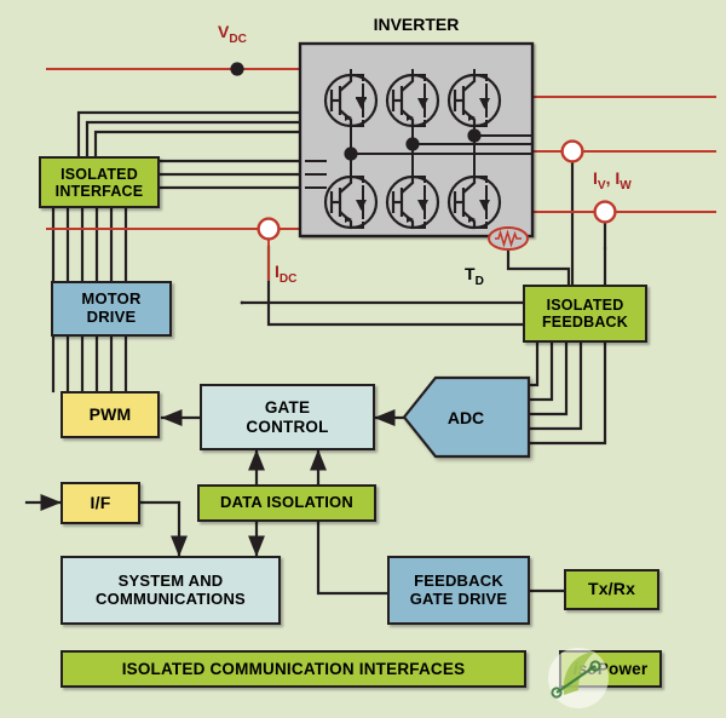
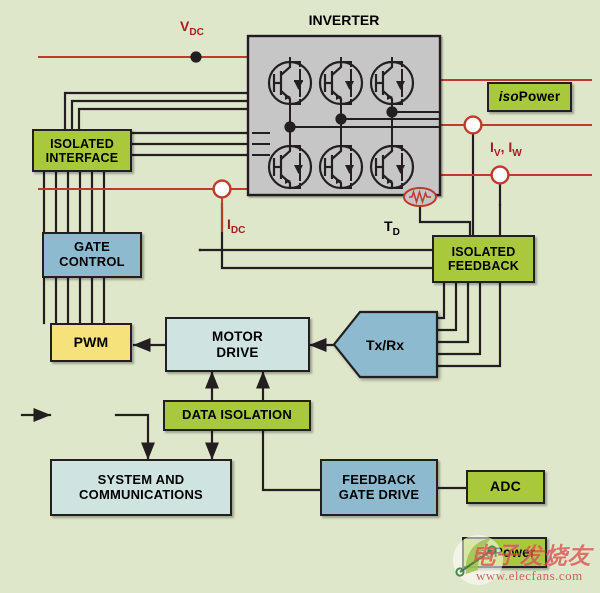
  INVERTER
  ISOLATED
  INTERFACE
- MOTOR
+ GATE
- DRIVE
+ CONTROL
  PWM
- GATE
+ MOTOR
- CONTROL
+ DRIVE
- ADC
+ Tx/Rx
  ISOLATED
  FEEDBACK
+ isoPower
  DATA ISOLATION
- I/F
  SYSTEM AND
  COMMUNICATIONS
  FEEDBACK
  GATE DRIVE
- Tx/Rx
+ ADC
- ISOLATED COMMUNICATION INTERFACES
  is Power
  VDC
  IDC
  IV, IW
  TD
+ 电子发烧友
+ www.elecfans.com
